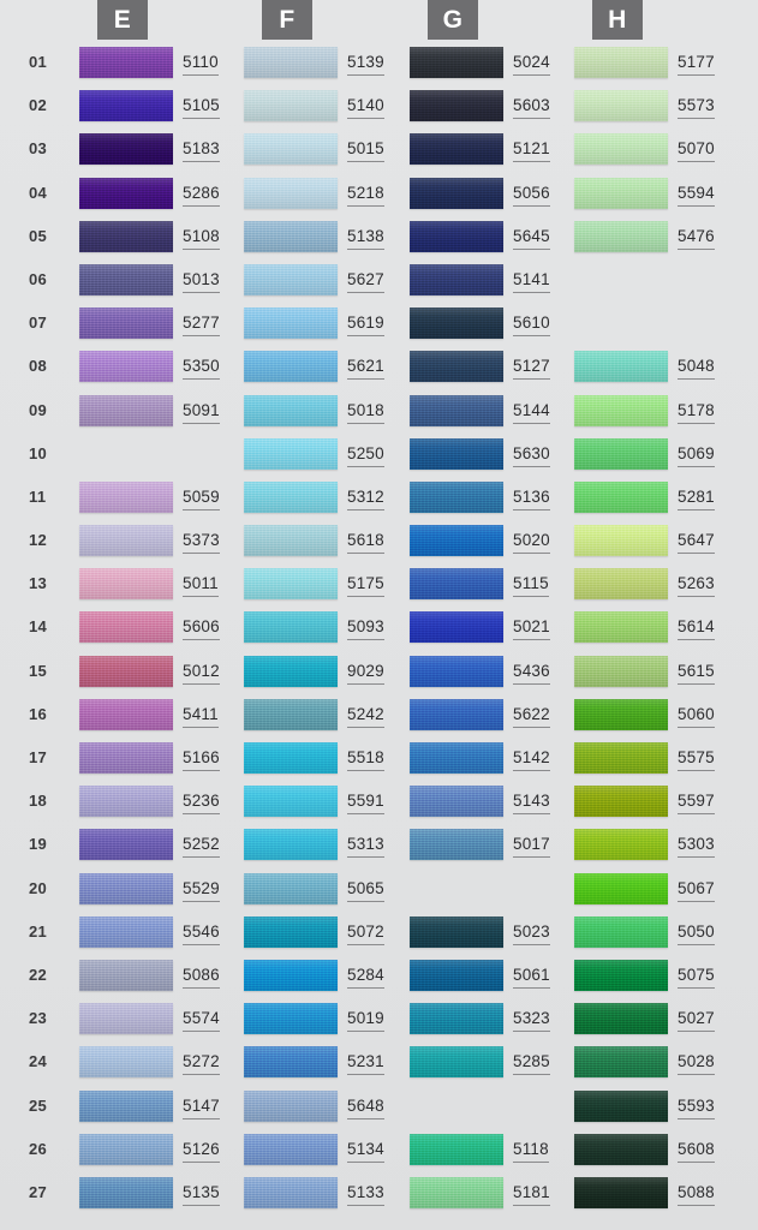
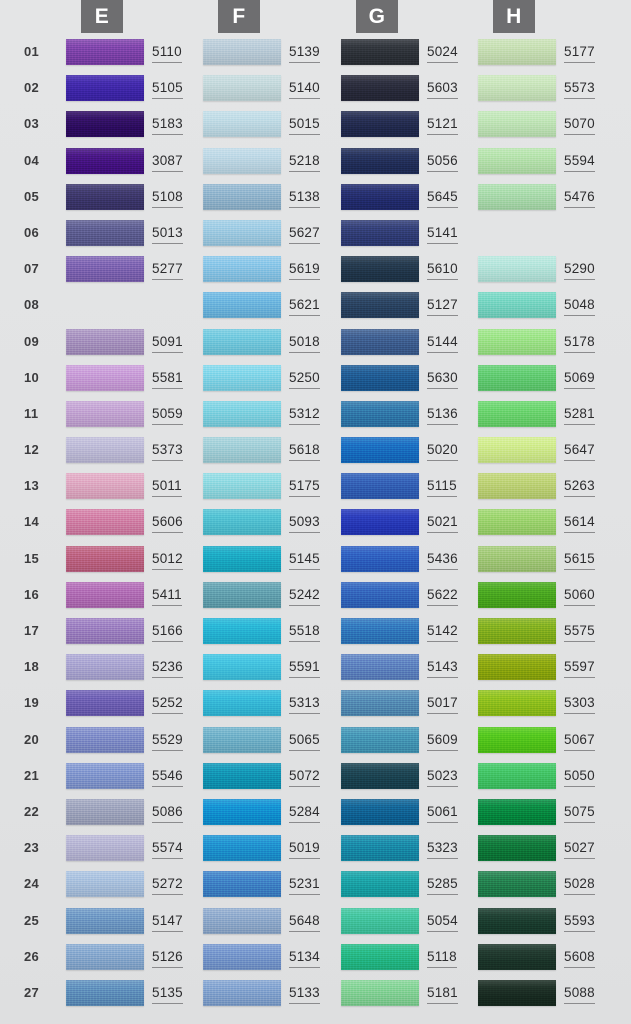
  E
  F
  G
  H
  01
  5110
  5139
  5024
  5177
  02
  5105
  5140
  5603
  5573
  03
  5183
  5015
  5121
  5070
  04
- 5286
+ 3087
  5218
  5056
  5594
  05
  5108
  5138
  5645
  5476
  06
  5013
  5627
  5141
  07
  5277
  5619
  5610
+ 5290
  08
- 5350
  5621
  5127
  5048
  09
  5091
  5018
  5144
  5178
  10
+ 5581
  5250
  5630
  5069
  11
  5059
  5312
  5136
  5281
  12
  5373
  5618
  5020
  5647
  13
  5011
  5175
  5115
  5263
  14
  5606
  5093
  5021
  5614
  15
  5012
- 9029
+ 5145
  5436
  5615
  16
  5411
  5242
  5622
  5060
  17
  5166
  5518
  5142
  5575
  18
  5236
  5591
  5143
  5597
  19
  5252
  5313
  5017
  5303
  20
  5529
  5065
+ 5609
  5067
  21
  5546
  5072
  5023
  5050
  22
  5086
  5284
  5061
  5075
  23
  5574
  5019
  5323
  5027
  24
  5272
  5231
  5285
  5028
  25
  5147
  5648
+ 5054
  5593
  26
  5126
  5134
  5118
  5608
  27
  5135
  5133
  5181
  5088
